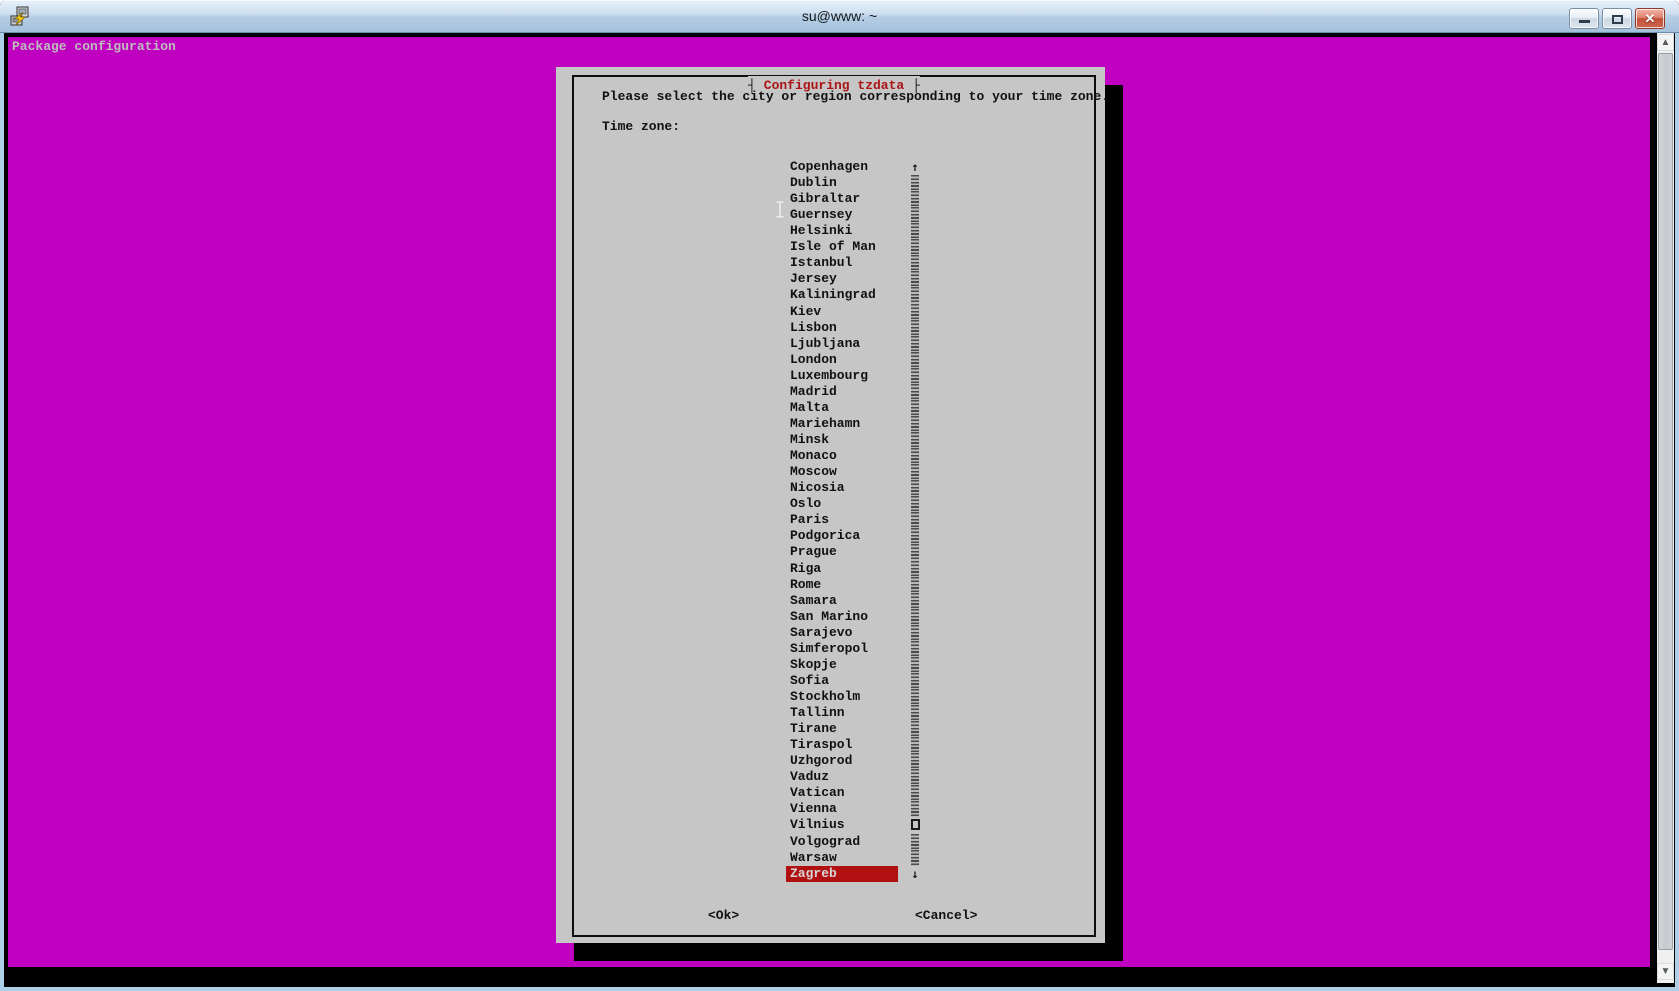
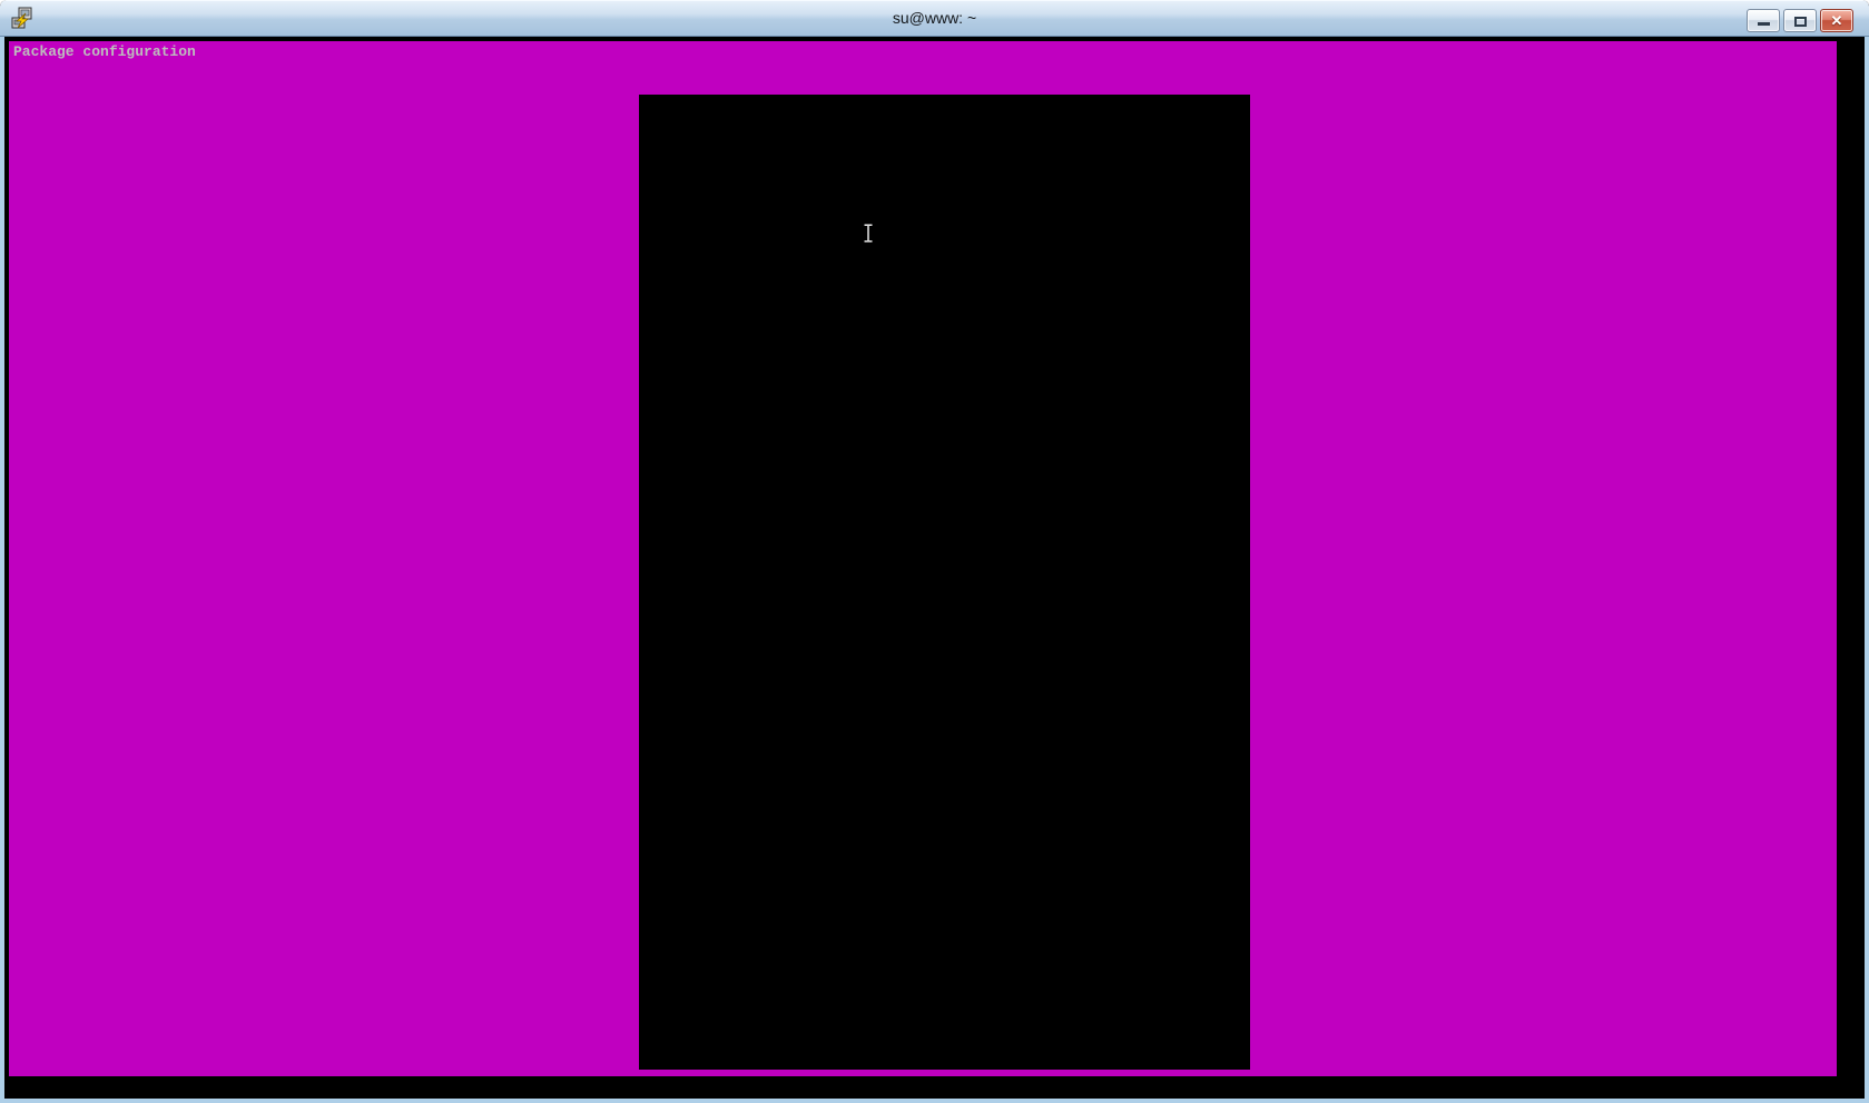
  su@www: ~
  ✕
  Package configuration
- ▲
- ▼
- ┤
- Configuring tzdata
- ├
- Please select the city or region corresponding to your time zone.
- Time zone:
- Copenhagen
- Dublin
- Gibraltar
- Guernsey
- Helsinki
- Isle of Man
- Istanbul
- Jersey
- Kaliningrad
- Kiev
- Lisbon
- Ljubljana
- London
- Luxembourg
- Madrid
- Malta
- Mariehamn
- Minsk
- Monaco
- Moscow
- Nicosia
- Oslo
- Paris
- Podgorica
- Prague
- Riga
- Rome
- Samara
- San Marino
- Sarajevo
- Simferopol
- Skopje
- Sofia
- Stockholm
- Tallinn
- Tirane
- Tiraspol
- Uzhgorod
- Vaduz
- Vatican
- Vienna
- Vilnius
- Volgograd
- Warsaw
- Zagreb
- ↑
- ↓
- <Ok>
- <Cancel>
